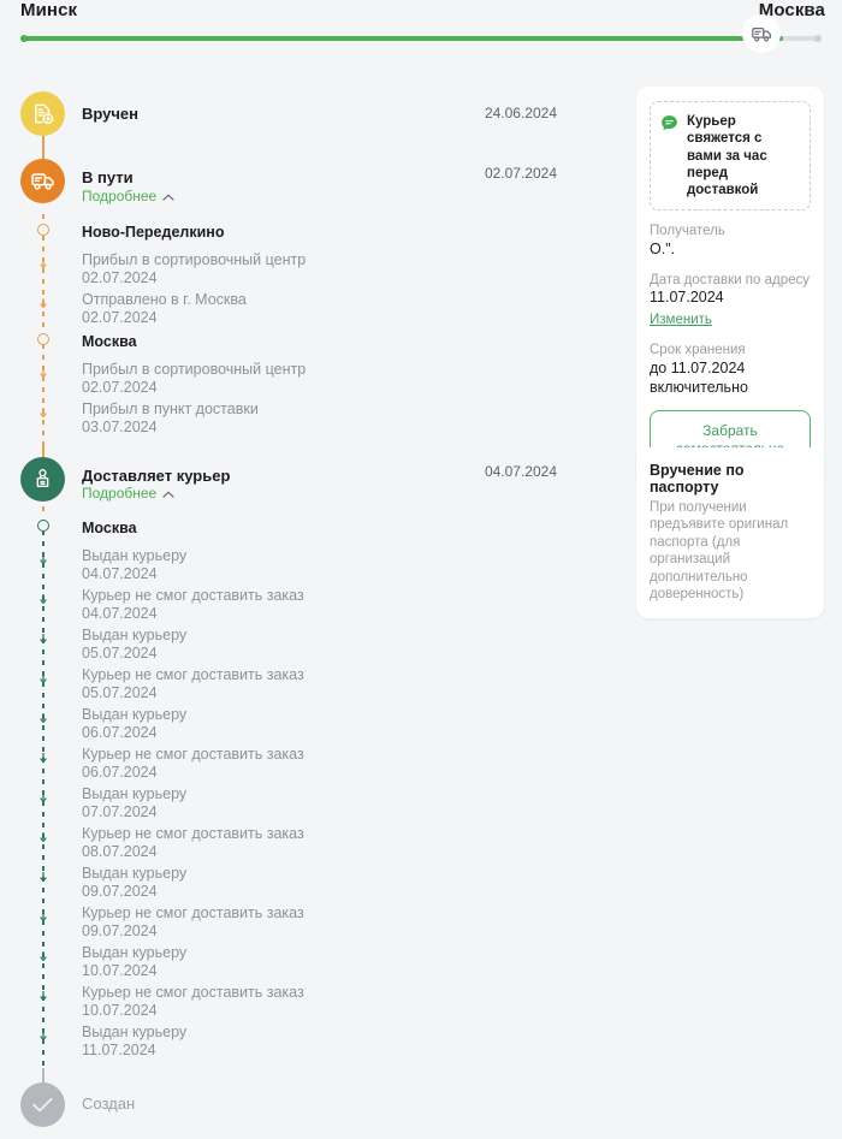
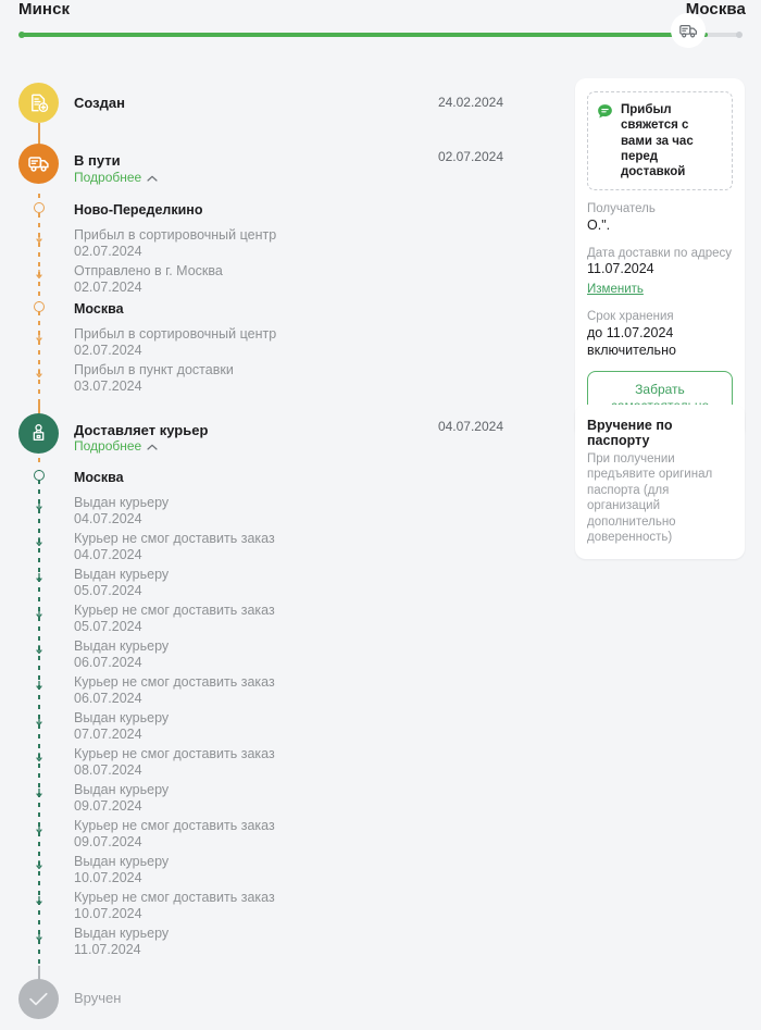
  Минск
  Москва
- Вручен
+ Создан
- 24.06.2024
+ 24.02.2024
  В пути
  02.07.2024
  Подробнее
  Ново-Переделкино
  Прибыл в сортировочный центр
  02.07.2024
  Отправлено в г. Москва
  02.07.2024
  Москва
  Прибыл в сортировочный центр
  02.07.2024
  Прибыл в пункт доставки
  03.07.2024
  Доставляет курьер
  04.07.2024
  Подробнее
  Москва
  Выдан курьеру
  04.07.2024
  Курьер не смог доставить заказ
  04.07.2024
  Выдан курьеру
  05.07.2024
  Курьер не смог доставить заказ
  05.07.2024
  Выдан курьеру
  06.07.2024
  Курьер не смог доставить заказ
  06.07.2024
  Выдан курьеру
  07.07.2024
  Курьер не смог доставить заказ
  08.07.2024
  Выдан курьеру
  09.07.2024
  Курьер не смог доставить заказ
  09.07.2024
  Выдан курьеру
  10.07.2024
  Курьер не смог доставить заказ
  10.07.2024
  Выдан курьеру
  11.07.2024
- Создан
+ Вручен
- Курьер свяжется с вами за час перед доставкой
+ Прибыл свяжется с вами за час перед доставкой
  Получатель
  О.".
  Дата доставки по адресу
  11.07.2024
  Изменить
  Срок хранения
  до 11.07.2024 включительно
  Вручение по паспорту
  При получении предъявите оригинал паспорта (для организаций дополнительно доверенность)
